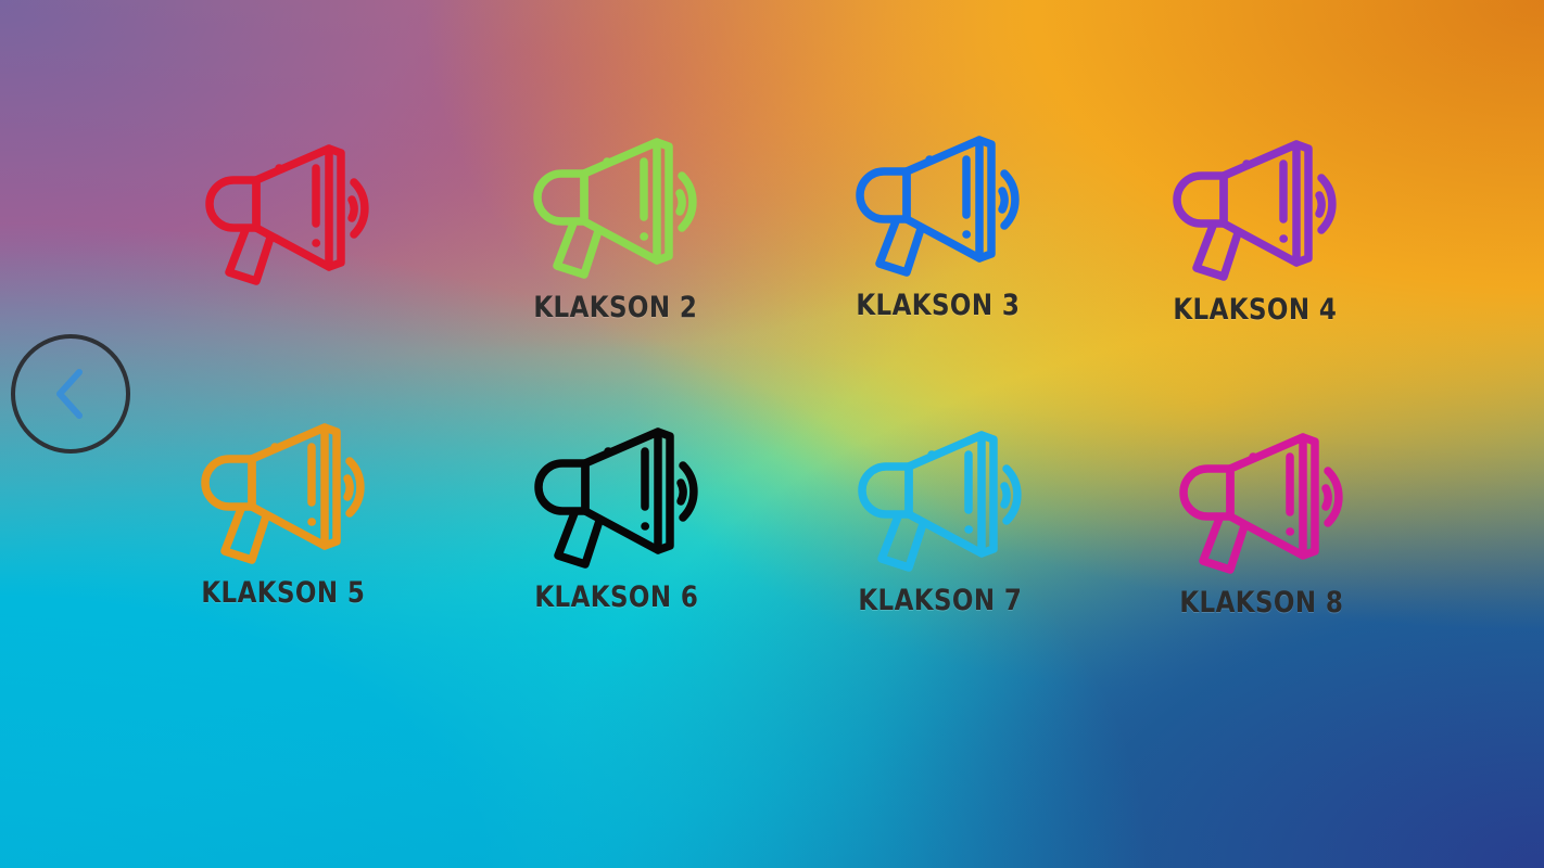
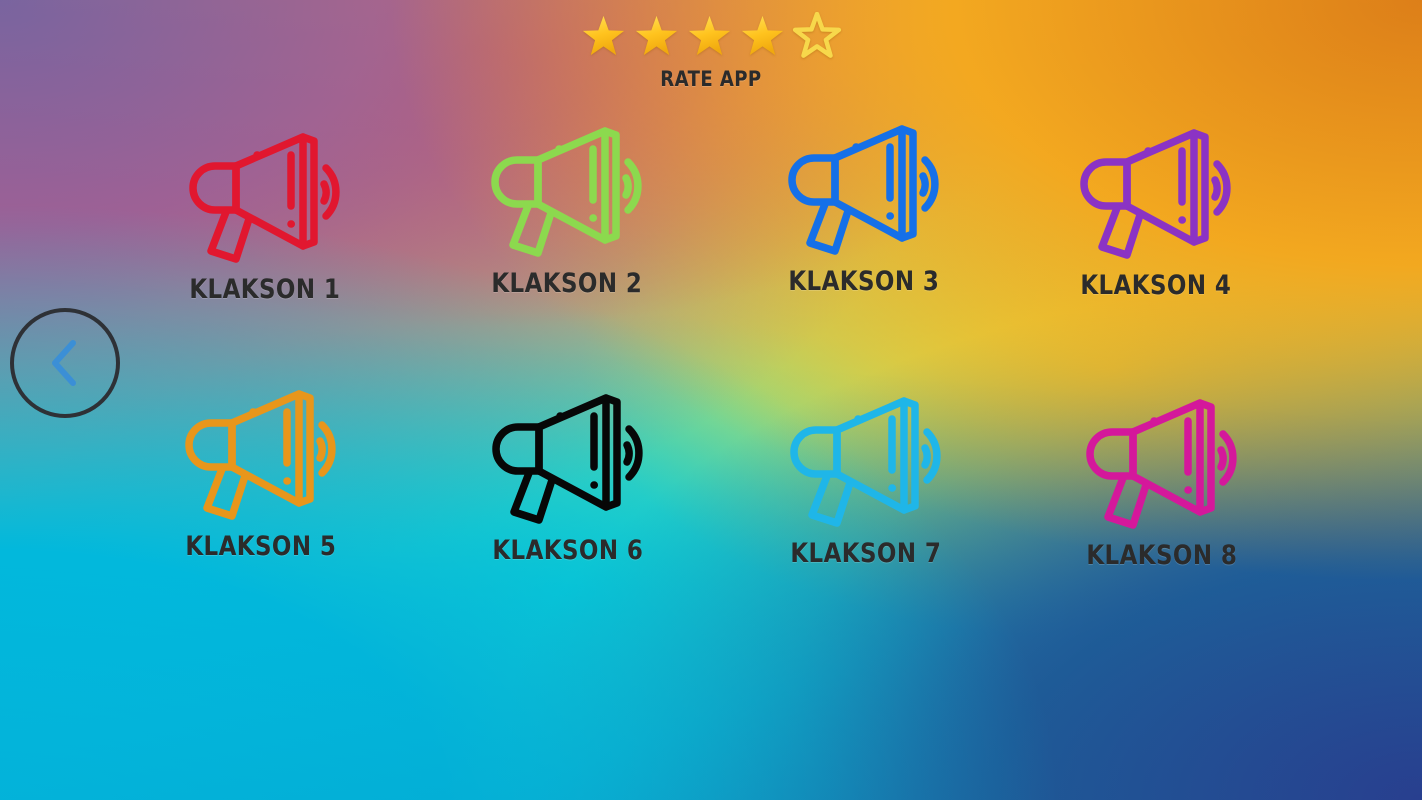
+ RATE APP
+ KLAKSON 1
  KLAKSON 2
  KLAKSON 3
  KLAKSON 4
  KLAKSON 5
  KLAKSON 6
  KLAKSON 7
  KLAKSON 8
